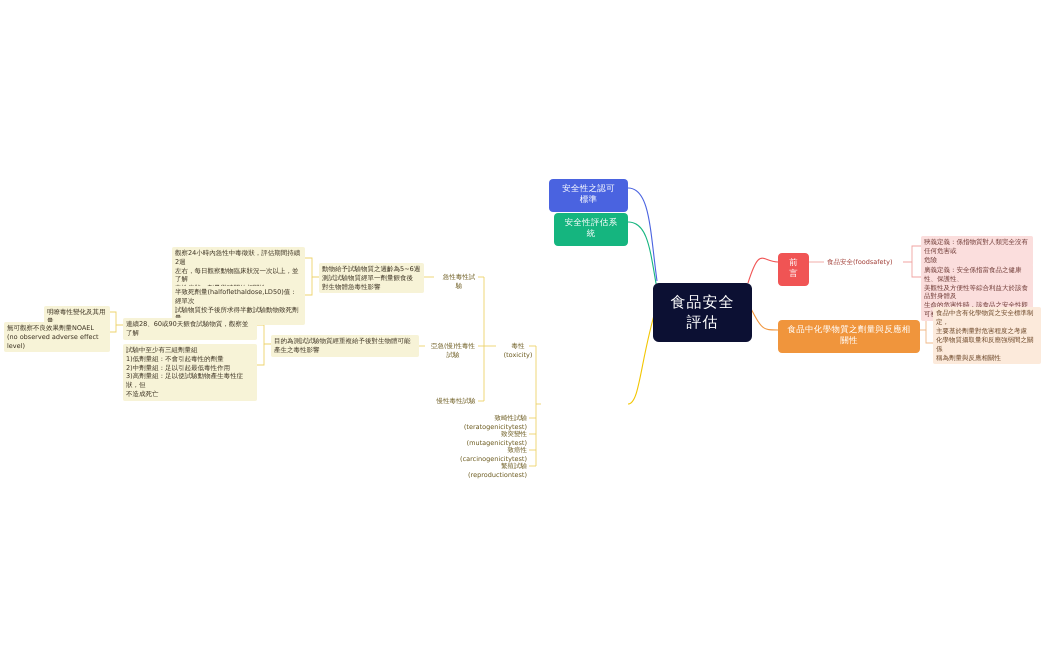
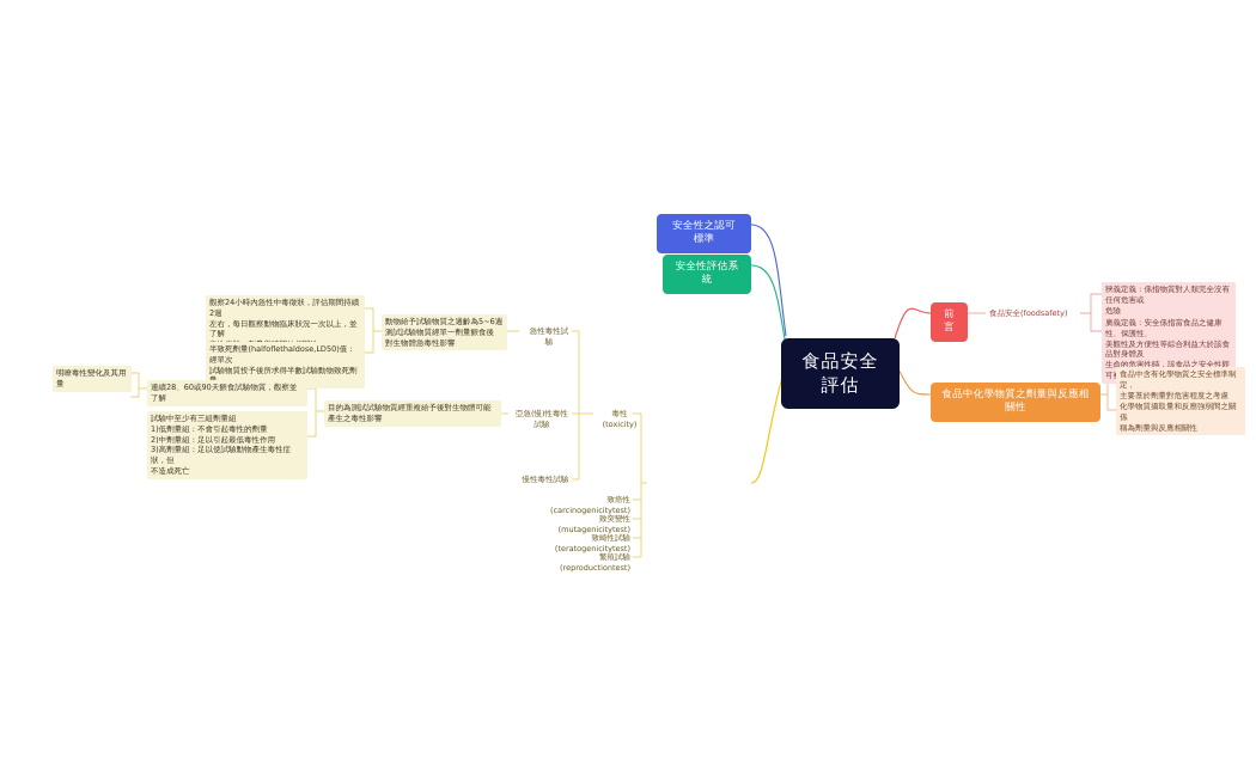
  食品安全評估
  安全性之認可標準
  安全性評估系統
  前言
  食品中化學物質之劑量與反應相關性
  食品安全(foodsafety)
  狹義定義：係指物質對人類完全沒有任何危害或
  危險
  廣義定義：安全係指當食品之健康性、保護性、
  美觀性及方便性等綜合利益大於該食品對身體及
  生命的危害性時，該食品之安全性即可
  食品中含有化學物質之安全標準制定，
  主要基於劑量對危害程度之考慮
  化學物質攝取量和反應強弱間之關係
  稱為劑量與反應相關性
  毒性(toxicity)
  急性毒性試驗
  亞急(慢)性毒性試驗
  慢性毒性試驗
- 致畸性試驗(teratogenicitytest)
+ 致癌性(carcinogenicitytest)
  致突變性(mutagenicitytest)
- 致癌性(carcinogenicitytest)
+ 致畸性試驗(teratogenicitytest)
  繁殖試驗(reproductiontest)
  動物給予試驗物質之週齡為5~6週
  測試試驗物質經單一劑量餵食後
  對生物體急毒性影響
  觀察24小時內急性中毒徵狀，評估期間持續2週
  左右，每日觀察動物臨床狀況一次以上，並了解
  半致死劑量(halfoflethaldose,LD50)值：經單次
  試驗物質投予後所求得半數試驗動物致死劑
  目的為測試試驗物質經重複給予後對生物體可能
  產生之毒性影響
  連續28、60或90天餵食試驗物質，觀察並了解
  試驗中至少有三組劑量組
  1)低劑量組：不會引起毒性的劑量
  2)中劑量組：足以引起最低毒性作用
  3)高劑量組：足以使試驗動物產生毒性症狀，但
  不造成死亡
  明瞭毒性變化及其用量
- 無可觀察不良效果劑量NOAEL
- (no observed adverse effect level)
